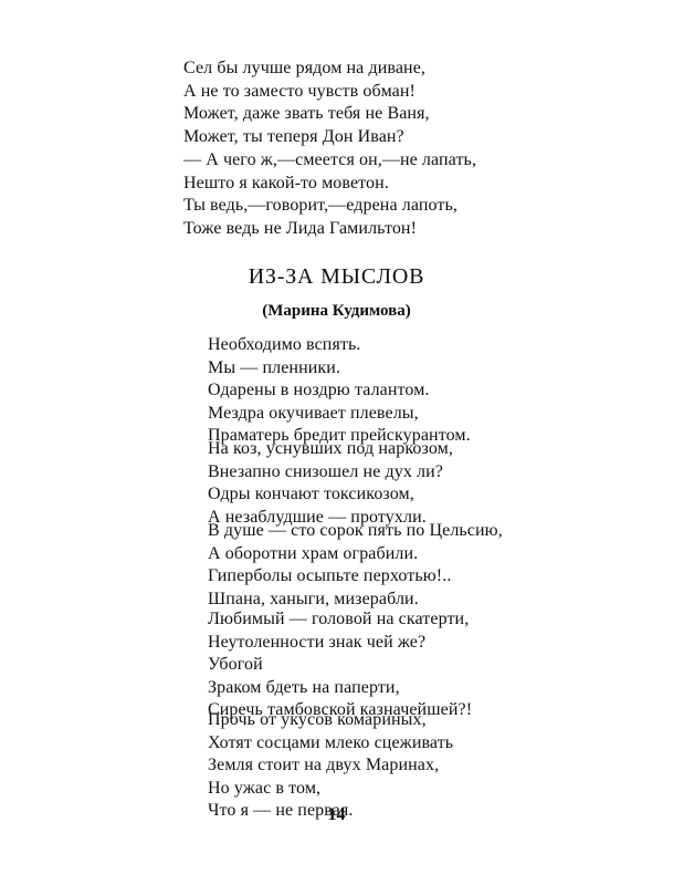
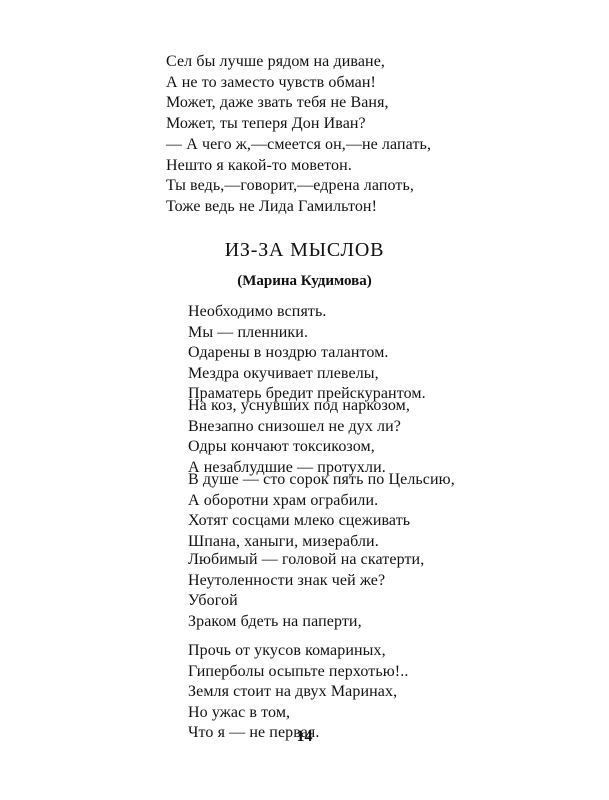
  Сел бы лучше рядом на диване,
  А не то заместо чувств обман!
  Может, даже звать тебя не Ваня,
  Может, ты теперя Дон Иван?
  — А чего ж,—смеется он,—не лапать,
  Нешто я какой-то моветон.
  Ты ведь,—говорит,—едрена лапоть,
  Тоже ведь не Лида Гамильтон!
  ИЗ-ЗА МЫСЛОВ
  (Марина Кудимова)
  Необходимо вспять.
  Мы — пленники.
  Одарены в ноздрю талантом.
  Мездра окучивает плевелы,
  Праматерь бредит прейскурантом.
  На коз, уснувших под наркозом,
  Внезапно снизошел не дух ли?
  Одры кончают токсикозом,
  А незаблудшие — протухли.
  В душе — сто сорок пять по Цельсию,
  А оборотни храм ограбили.
- Гиперболы осыпьте перхотью!..
+ Хотят сосцами млеко сцеживать
  Шпана, ханыги, мизерабли.
  Любимый — головой на скатерти,
  Неутоленности знак чей же?
  Убогой
  Зраком бдеть на паперти,
- Сиречь тамбовской казначейшей?!
  Прочь от укусов комариных,
- Хотят сосцами млеко сцеживать
+ Гиперболы осыпьте перхотью!..
  Земля стоит на двух Маринах,
  Но ужас в том,
  Что я — не первая.
  14
